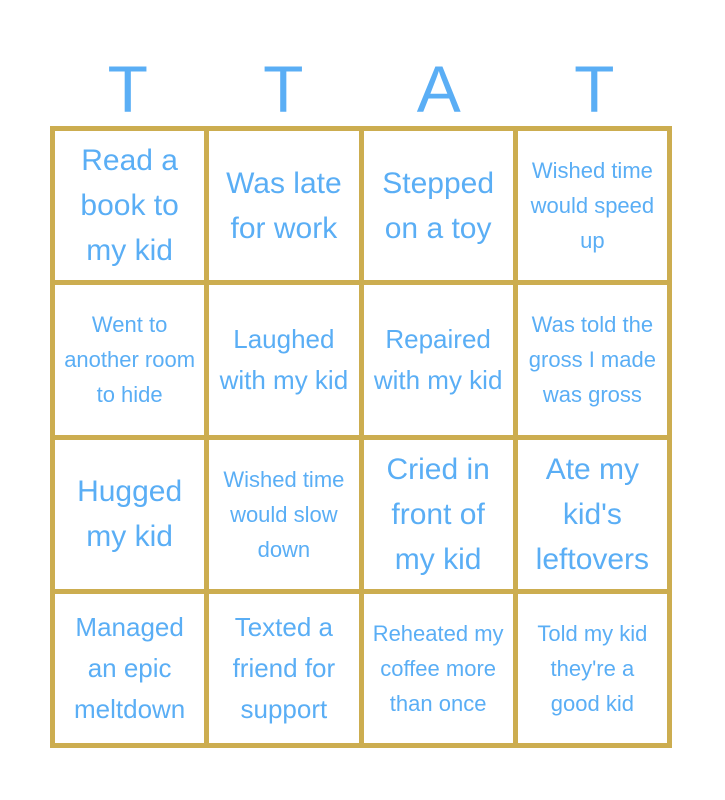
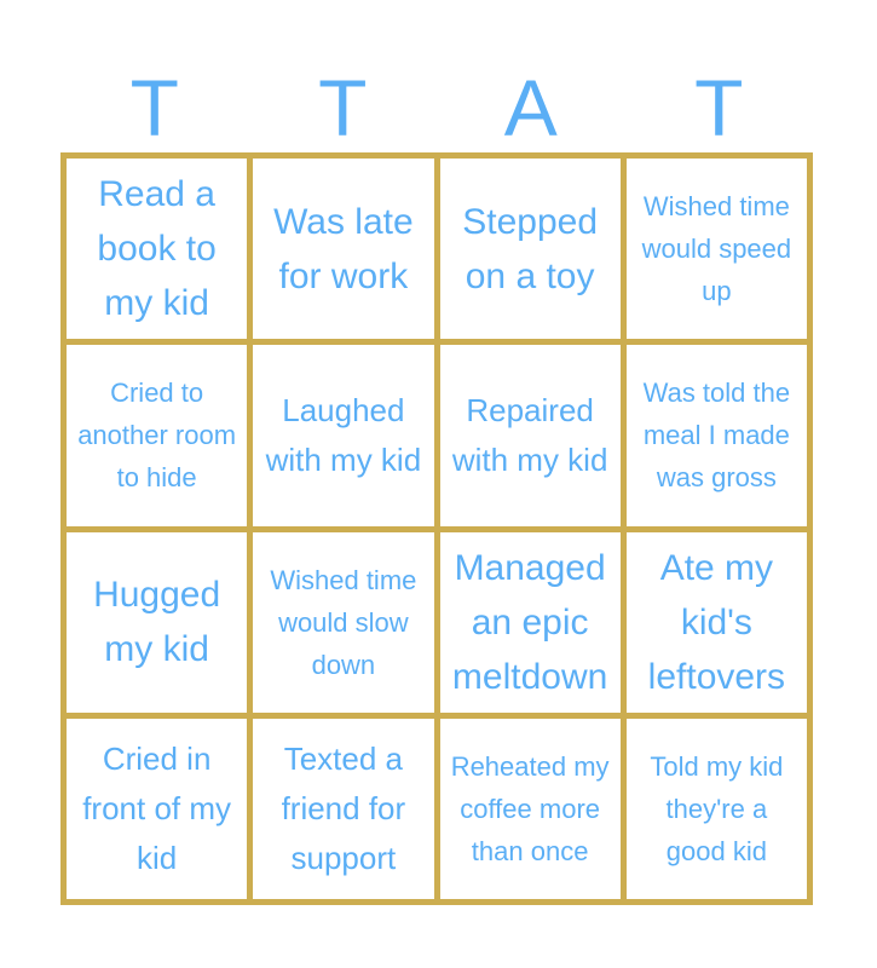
  T
  T
  A
  T
  Read a book to my kid
  Was late for work
  Stepped on a toy
  Wished time would speed up
- Went to another room to hide
+ Cried to another room to hide
  Laughed with my kid
  Repaired with my kid
- Was told the gross I made was gross
+ Was told the meal I made was gross
  Hugged my kid
  Wished time would slow down
- Cried in front of my kid
+ Managed an epic meltdown
  Ate my kid's leftovers
- Managed an epic meltdown
+ Cried in front of my kid
  Texted a friend for support
  Reheated my coffee more than once
  Told my kid they're a good kid
